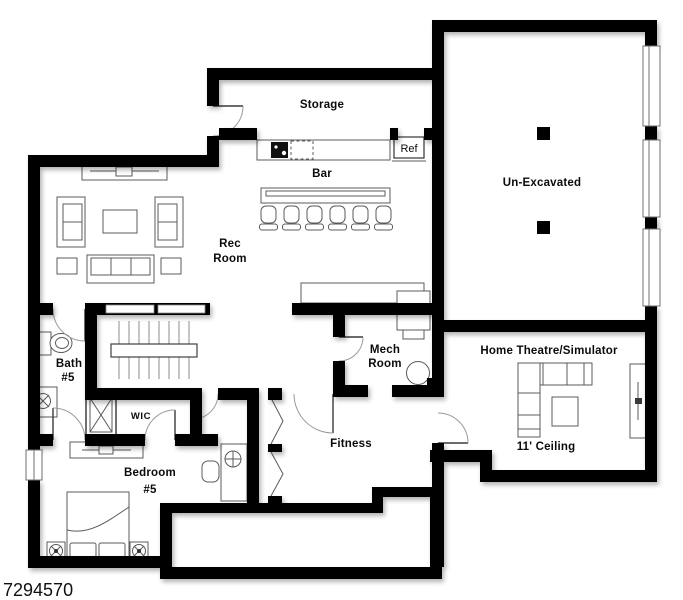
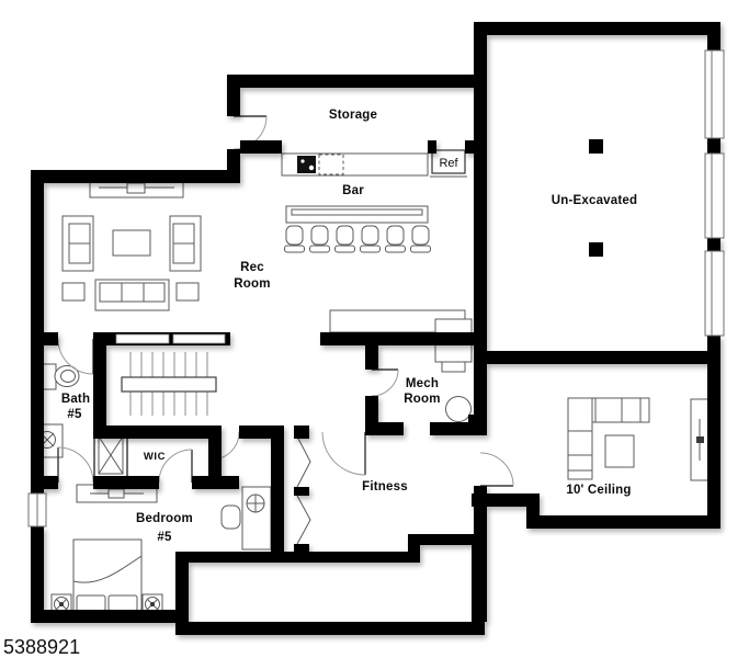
  Storage
  Ref
  Bar
  Rec
  Room
  Un-Excavated
  Bath
  #5
  WIC
  Mech
  Room
- Home Theatre/Simulator
- 11' Ceiling
+ 10' Ceiling
  Bedroom
  #5
  Fitness
- 7294570
+ 5388921
